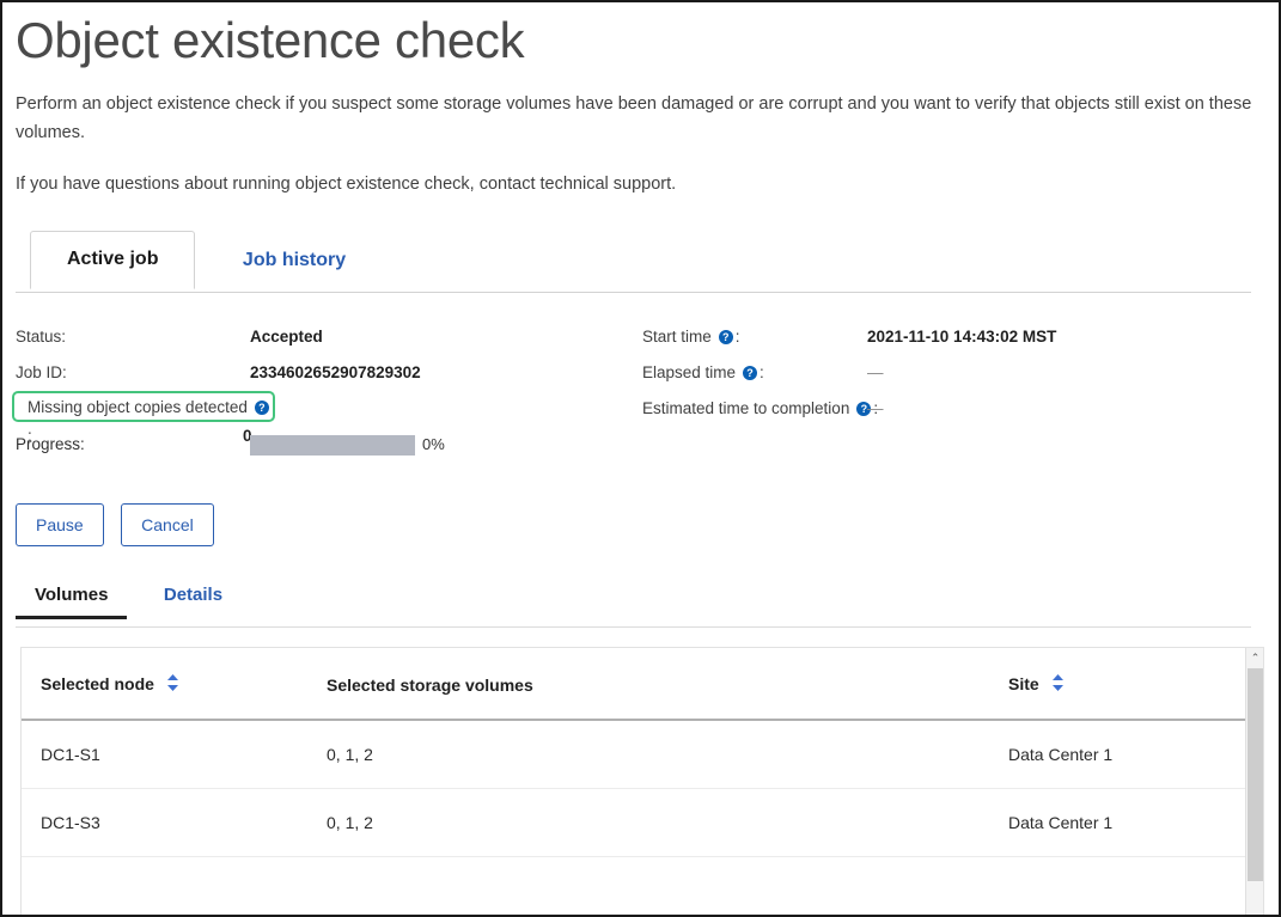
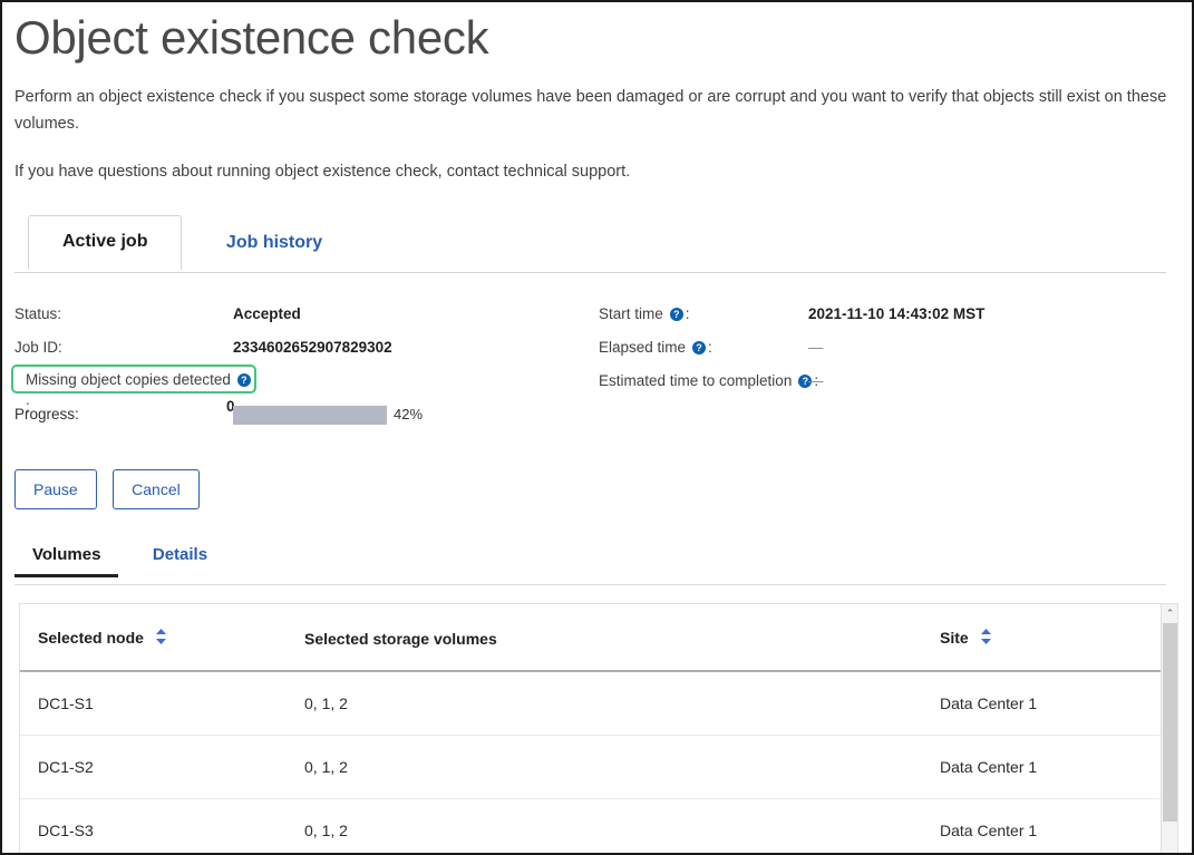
  Object existence check
  Perform an object existence check if you suspect some storage volumes have been damaged or are corrupt and you want to verify that objects still exist on these volumes.
  If you have questions about running object existence check, contact technical support.
  Active job Job history
  Status:
  Accepted
  Job ID:
  2334602652907829302
  Missing object copies detected ?:
  0
  Progress:
- 0%
+ 42%
  Start time ? :
  2021-11-10 14:43:02 MST
  Elapsed time ? :
  —
  Estimated time to completion ? :
  —
  Pause Cancel
  Volumes Details
  Selected node	Selected storage volumes	Site
  DC1-S1	0, 1, 2	Data Center 1
+ DC1-S2	0, 1, 2	Data Center 1
  DC1-S3	0, 1, 2	Data Center 1
  ⌃
